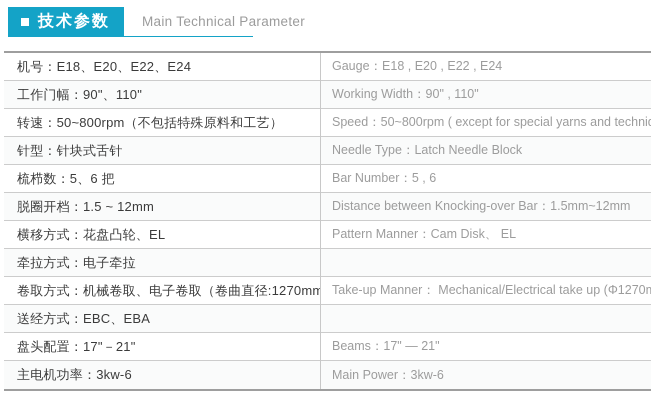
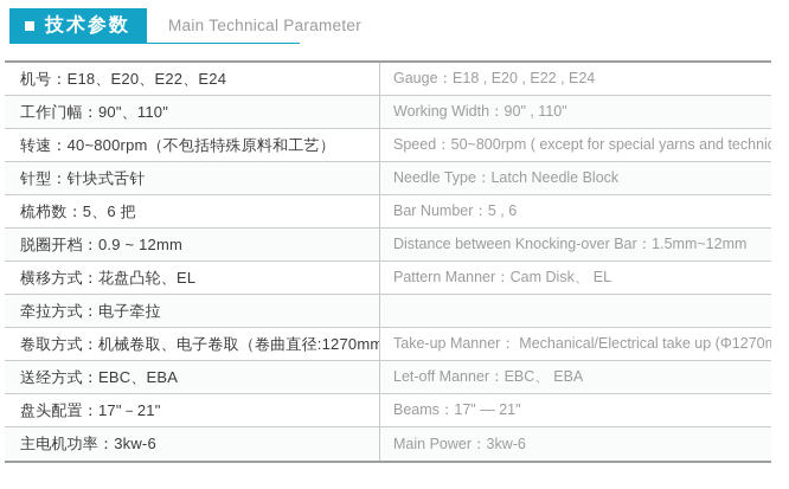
  技术参数
  Main Technical Parameter
  机号：E18、E20、E22、E24
  Gauge：E18 , E20 , E22 , E24
  工作门幅：90"、110"
  Working Width：90" , 110"
- 转速：50~800rpm（不包括特殊原料和工艺）
+ 转速：40~800rpm（不包括特殊原料和工艺）
  Speed：50~800rpm ( except for special yarns and techni
  针型：针块式舌针
  Needle Type：Latch Needle Block
  梳栉数：5、6 把
  Bar Number：5 , 6
- 脱圈开档：1.5 ~ 12mm
+ 脱圈开档：0.9 ~ 12mm
  Distance between Knocking-over Bar：1.5mm~12mm
  横移方式：花盘凸轮、EL
  Pattern Manner：Cam Disk、 EL
  牵拉方式：电子牵拉
  卷取方式：机械卷取、电子卷取（卷曲直径:1270mm
  Take-up Manner： Mechanical/Electrical take up (Φ1270m
  送经方式：EBC、EBA
+ Let-off Manner：EBC、 EBA
  盘头配置：17"－21"
  Beams：17" — 21"
  主电机功率：3kw-6
  Main Power：3kw-6
